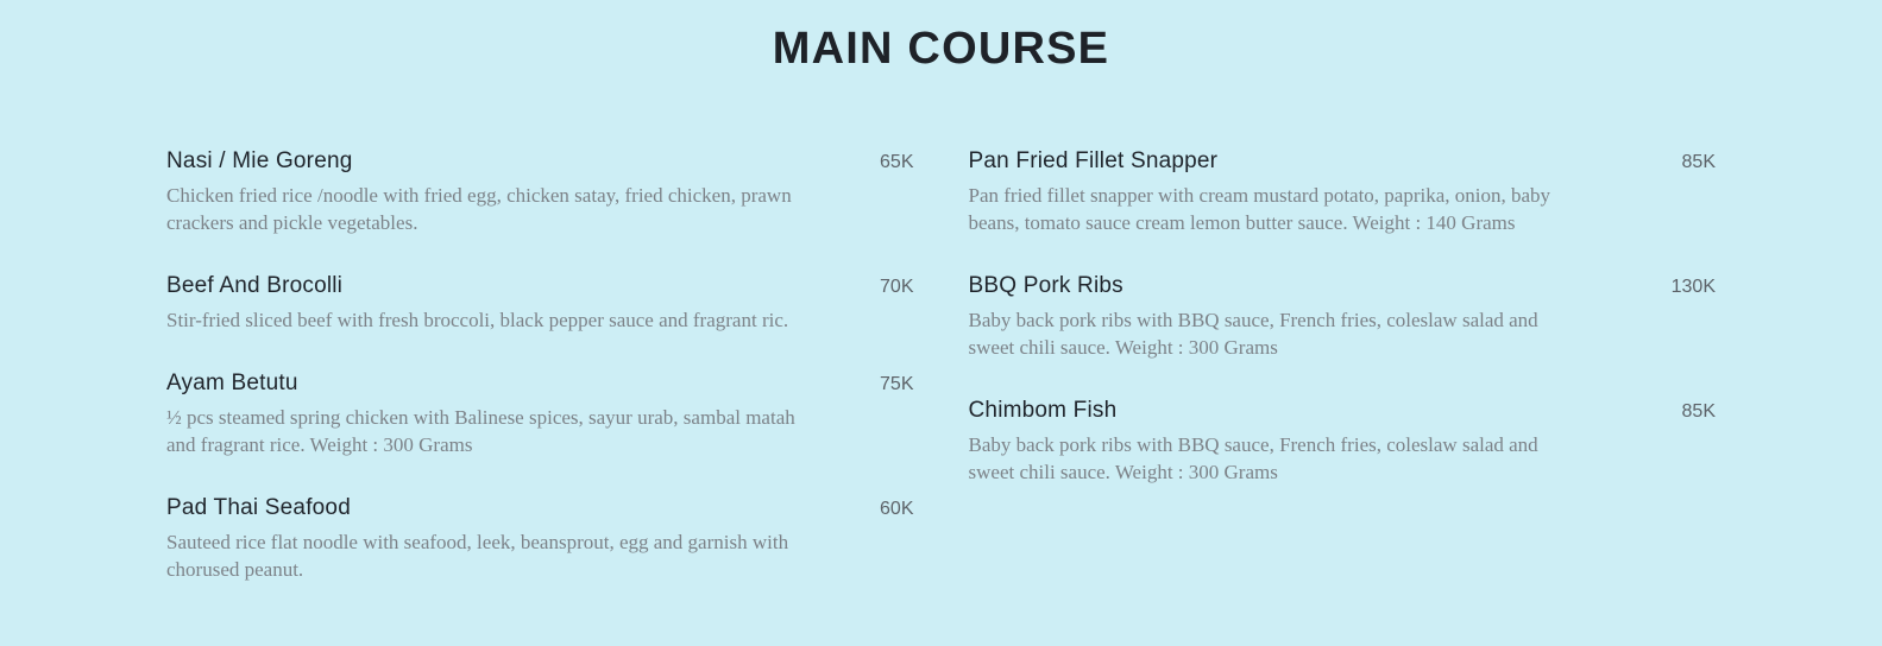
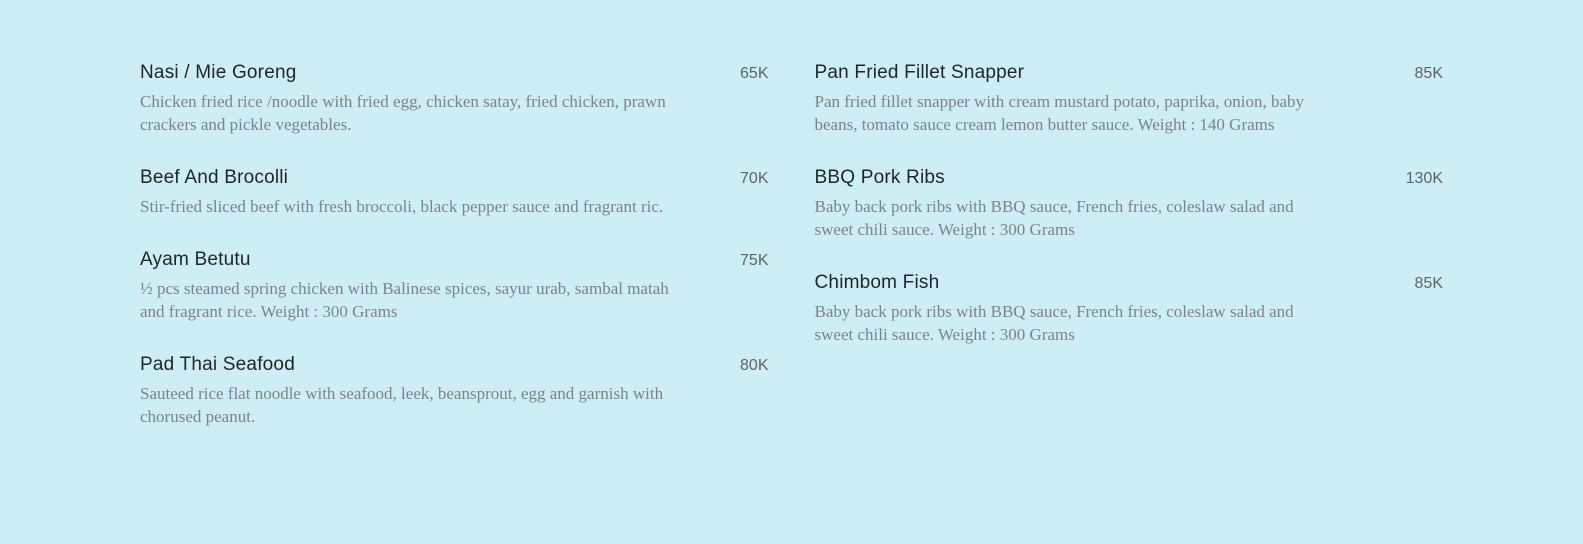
- MAIN COURSE
  Nasi / Mie Goreng
  65K
  Chicken fried rice /noodle with fried egg, chicken satay, fried chicken, prawn crackers and pickle vegetables.
  Beef And Brocolli
  70K
  Stir-fried sliced beef with fresh broccoli, black pepper sauce and fragrant ric.
  Ayam Betutu
  75K
  ½ pcs steamed spring chicken with Balinese spices, sayur urab, sambal matah and fragrant rice. Weight : 300 Grams
  Pad Thai Seafood
- 60K
+ 80K
  Sauteed rice flat noodle with seafood, leek, beansprout, egg and garnish with chorused peanut.
  Pan Fried Fillet Snapper
  85K
  Pan fried fillet snapper with cream mustard potato, paprika, onion, baby beans, tomato sauce cream lemon butter sauce. Weight : 140 Grams
  BBQ Pork Ribs
  130K
  Baby back pork ribs with BBQ sauce, French fries, coleslaw salad and sweet chili sauce. Weight : 300 Grams
  Chimbom Fish
  85K
  Baby back pork ribs with BBQ sauce, French fries, coleslaw salad and sweet chili sauce. Weight : 300 Grams
